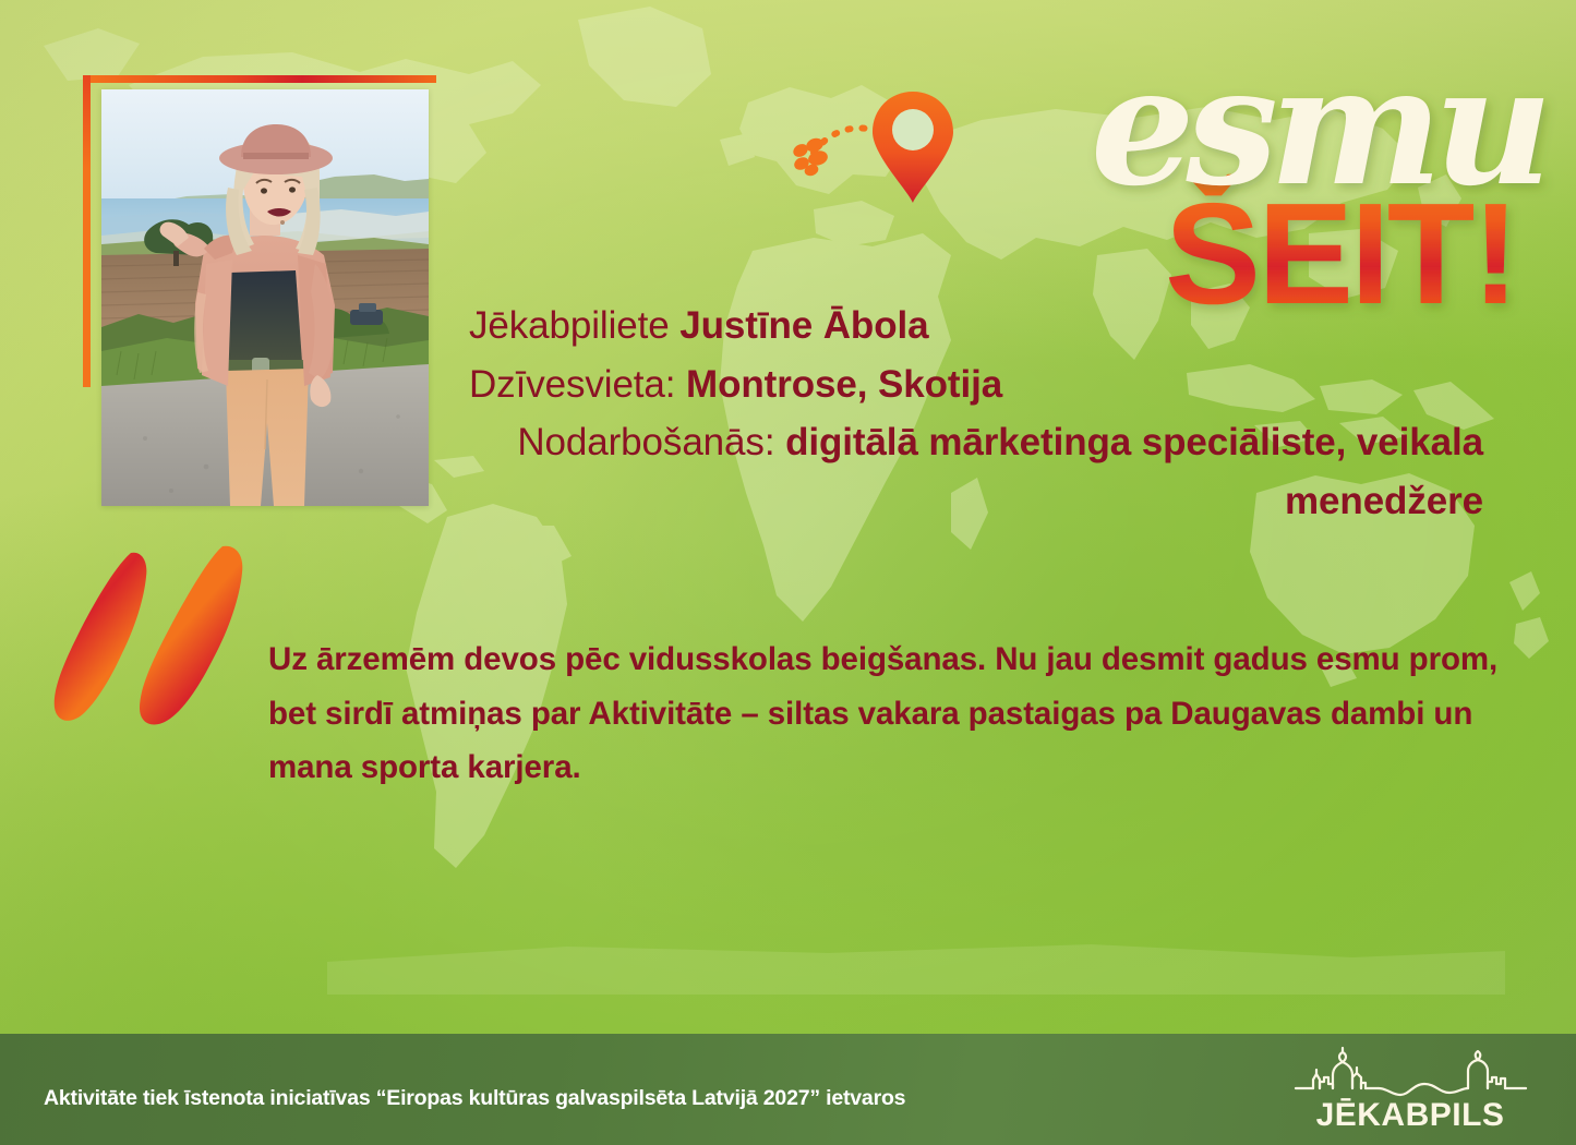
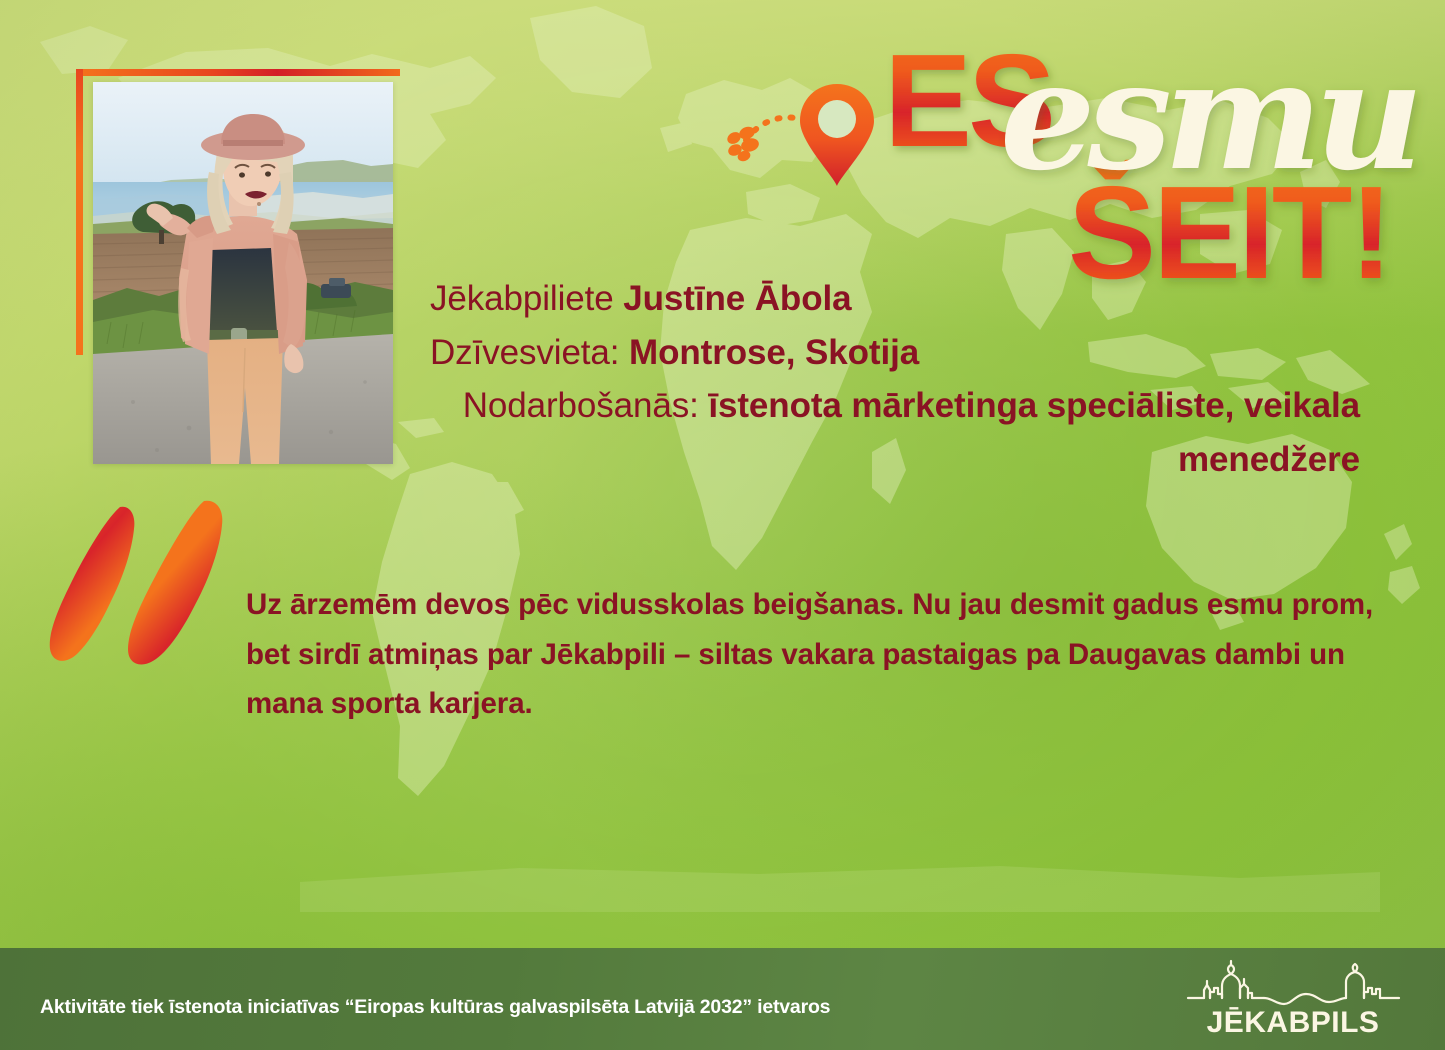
+ ES
  ŠEIT!
  esmu
  Jēkabpiliete Justīne Ābola
  Dzīvesvieta: Montrose, Skotija
- Nodarbošanās: digitālā mārketinga speciāliste, veikala menedžere
+ Nodarbošanās: īstenota mārketinga speciāliste, veikala menedžere
- Uz ārzemēm devos pēc vidusskolas beigšanas. Nu jau desmit gadus esmu prom, bet sirdī atmiņas par Aktivitāte – siltas vakara pastaigas pa Daugavas dambi un mana sporta karjera.
+ Uz ārzemēm devos pēc vidusskolas beigšanas. Nu jau desmit gadus esmu prom, bet sirdī atmiņas par Jēkabpili – siltas vakara pastaigas pa Daugavas dambi un mana sporta karjera.
- Aktivitāte tiek īstenota iniciatīvas “Eiropas kultūras galvaspilsēta Latvijā 2027” ietvaros
+ Aktivitāte tiek īstenota iniciatīvas “Eiropas kultūras galvaspilsēta Latvijā 2032” ietvaros
  JĒKABPILS
